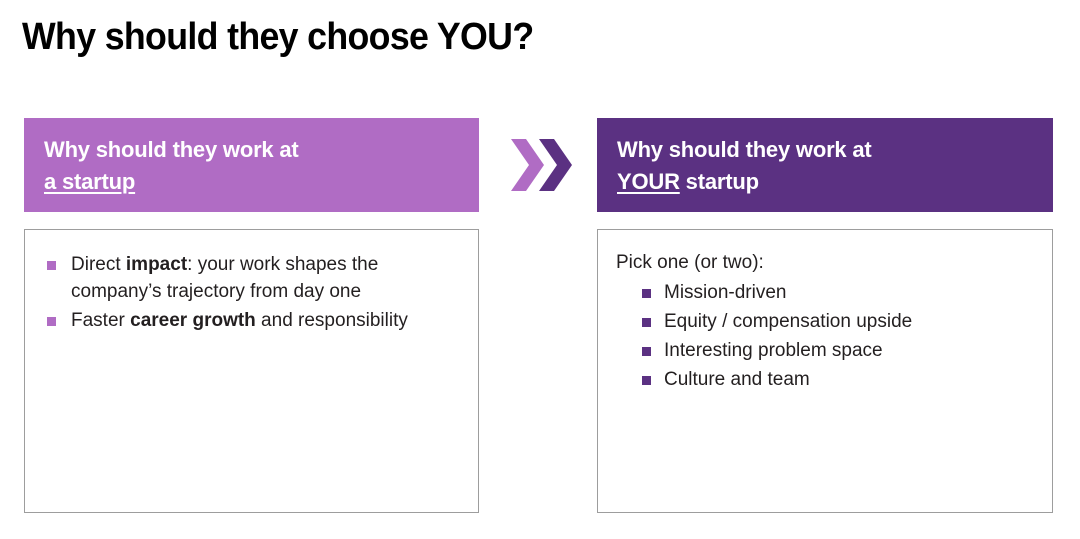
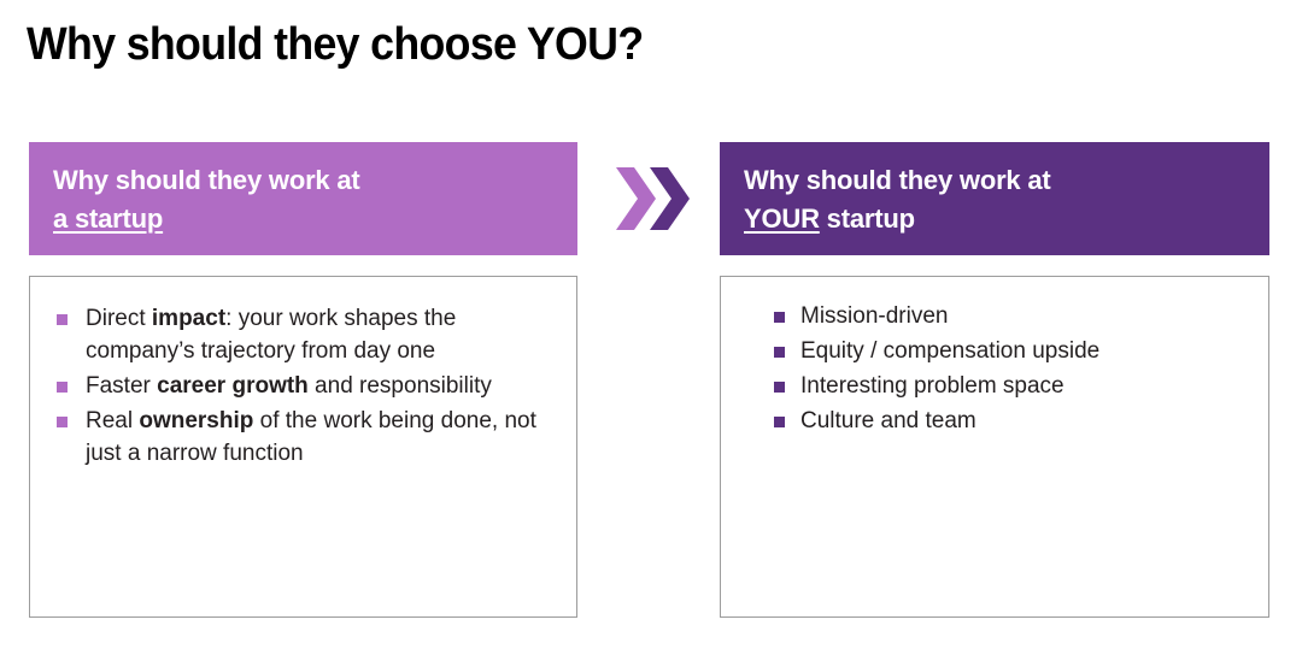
  Why should they choose YOU?
  Why should they work at
  a startup
  Direct impact: your work shapes the company’s trajectory from day one
  Faster career growth and responsibility
+ Real ownership of the work being done, not just a narrow function
  Why should they work at
  YOUR startup
- Pick one (or two):
  Mission-driven
  Equity / compensation upside
  Interesting problem space
  Culture and team
